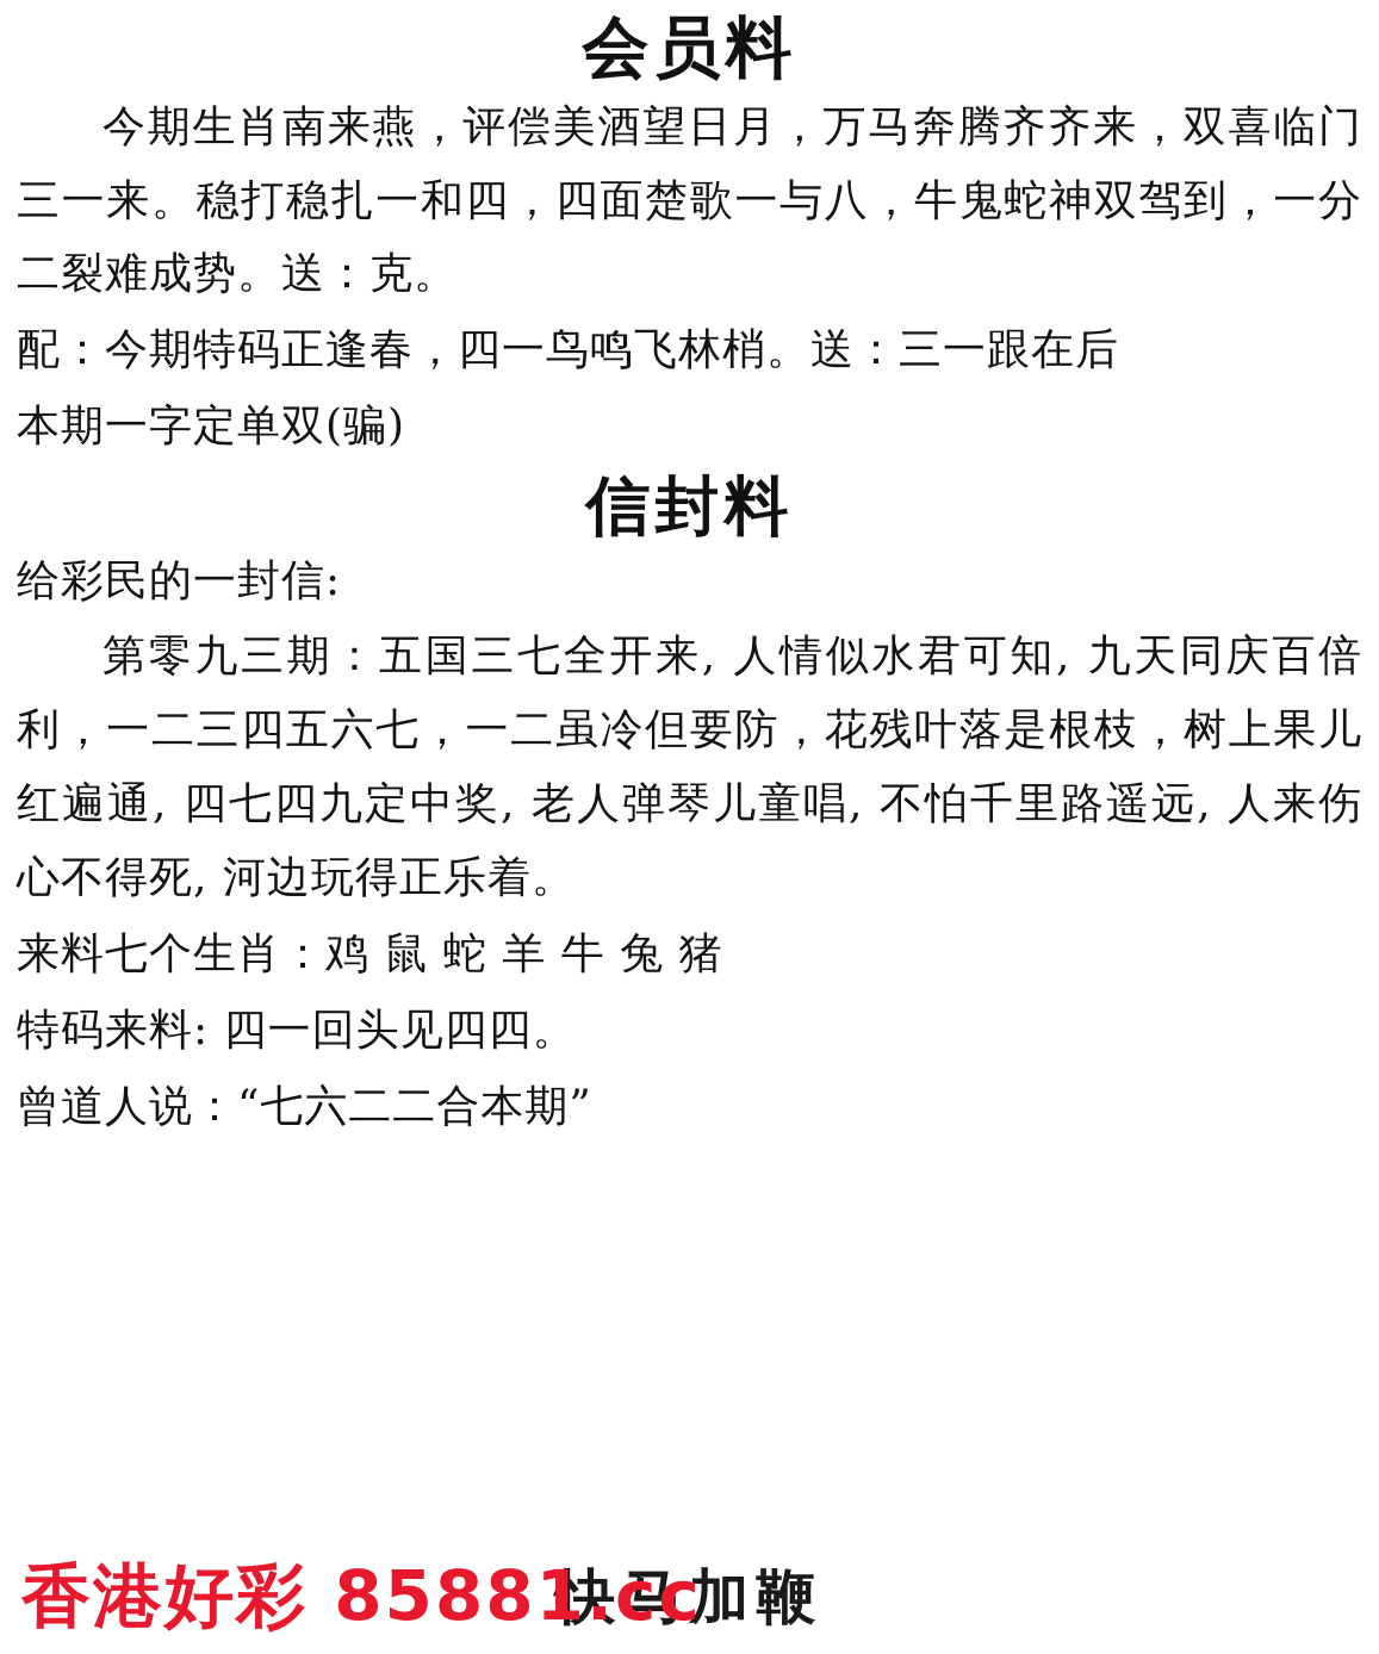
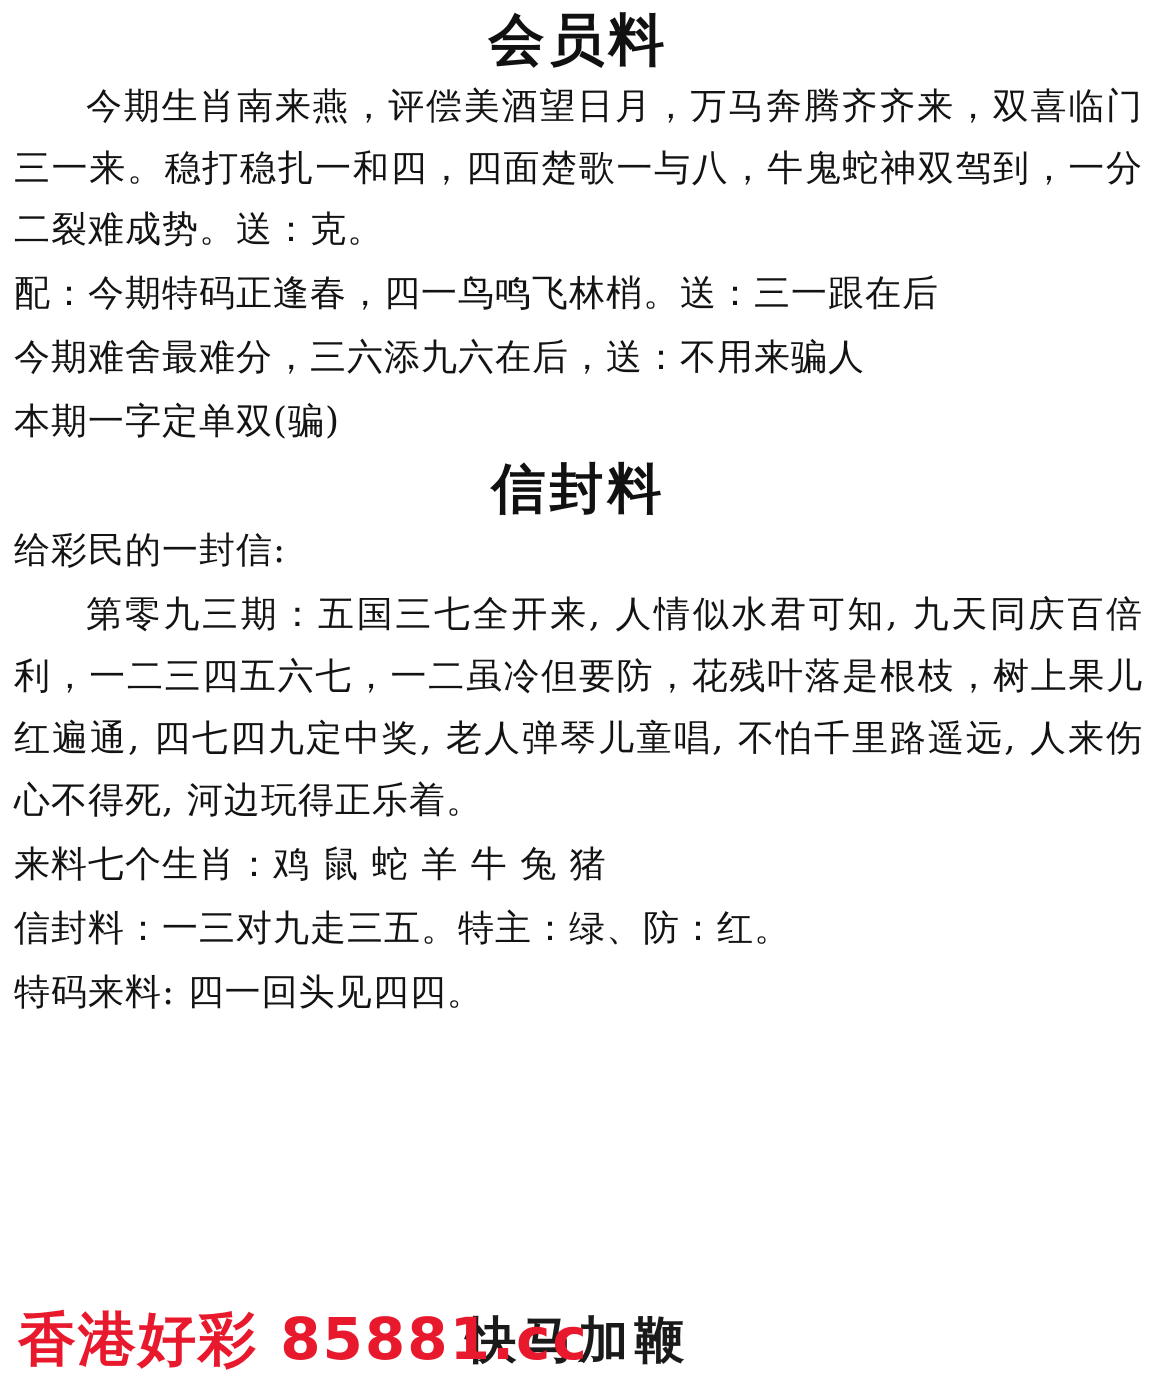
  会员料
  今期生肖南来燕，评偿美酒望日月，万马奔腾齐齐来，双喜临门三一来。稳打稳扎一和四，四面楚歌一与八，牛鬼蛇神双驾到，一分二裂难成势。送：克。
  配：今期特码正逢春，四一鸟鸣飞林梢。送：三一跟在后
+ 今期难舍最难分，三六添九六在后，送：不用来骗人
  本期一字定单双(骗)
  信封料
  给彩民的一封信:
  第零九三期：五国三七全开来, 人情似水君可知, 九天同庆百倍利，一二三四五六七，一二虽冷但要防，花残叶落是根枝，树上果儿红遍通, 四七四九定中奖, 老人弹琴儿童唱, 不怕千里路遥远, 人来伤心不得死, 河边玩得正乐着。
  来料七个生肖：鸡 鼠 蛇 羊 牛 兔 猪
+ 信封料：一三对九走三五。特主：绿、防：红。
  特码来料: 四一回头见四四。
- 曾道人说：“七六二二合本期”
  快马加鞭
  香港好彩 85881.cc
